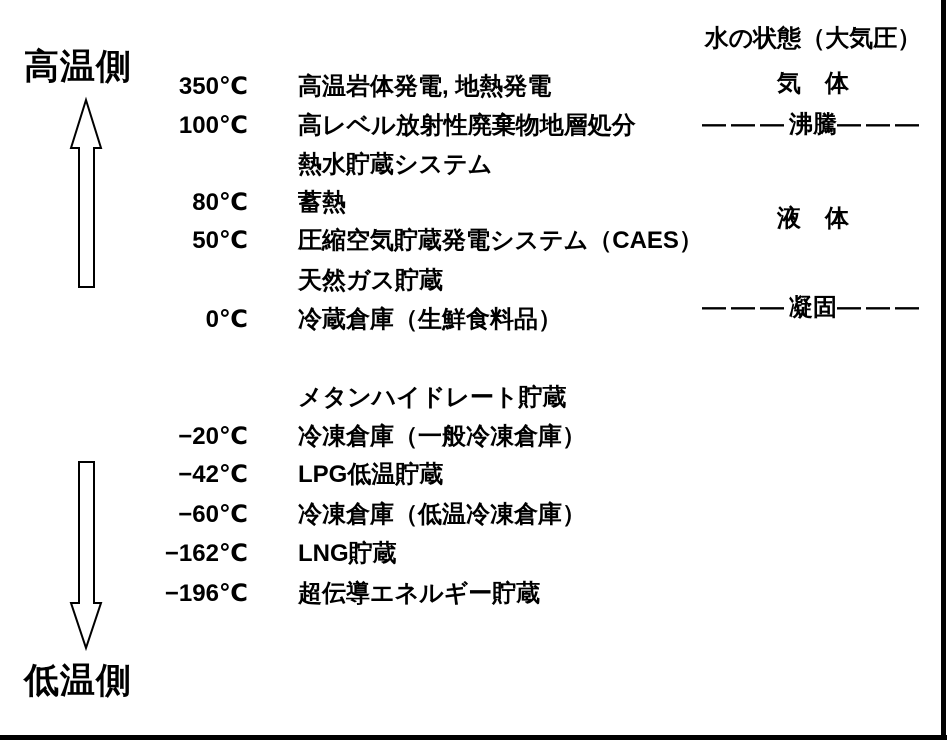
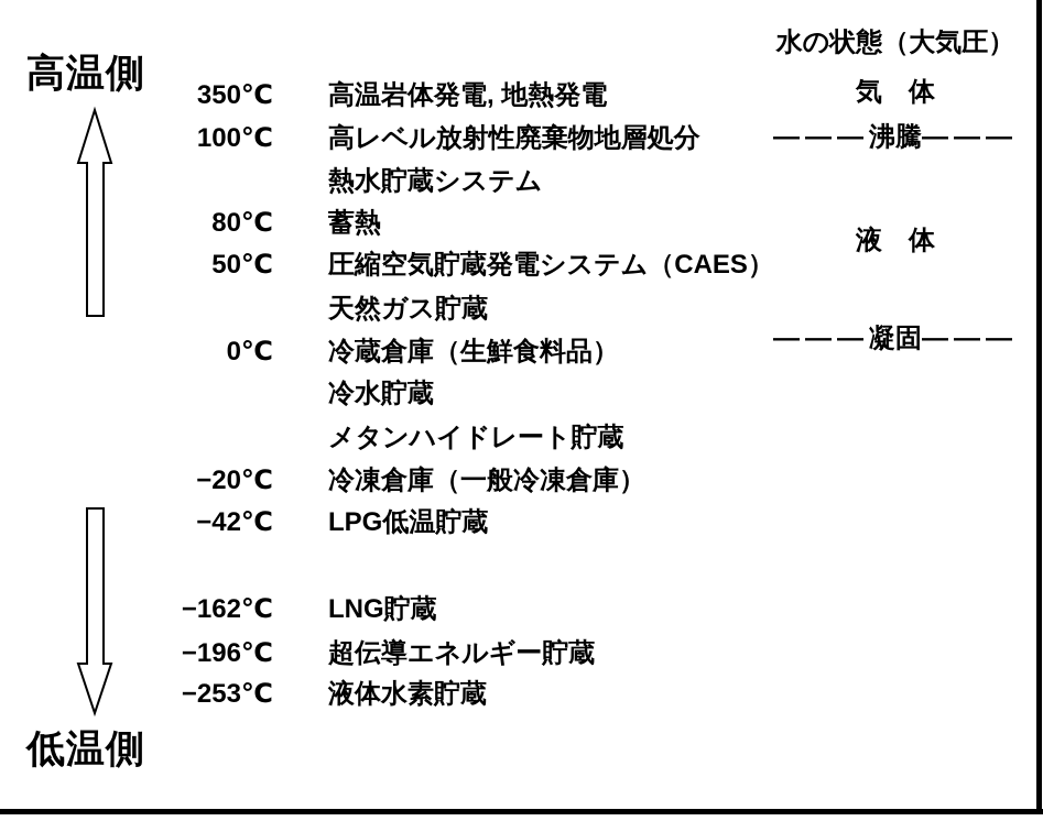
  高温側
  低温側
  350℃
  高温岩体発電, 地熱発電
  100℃
  高レベル放射性廃棄物地層処分
  熱水貯蔵システム
  80℃
  蓄熱
  50℃
  圧縮空気貯蔵発電システム（CAES）
  天然ガス貯蔵
  0℃
  冷蔵倉庫（生鮮食料品）
+ 冷水貯蔵
  メタンハイドレート貯蔵
  −20℃
  冷凍倉庫（一般冷凍倉庫）
  −42℃
  LPG低温貯蔵
- −60℃
- 冷凍倉庫（低温冷凍倉庫）
  −162℃
  LNG貯蔵
  −196℃
  超伝導エネルギー貯蔵
+ −253℃
+ 液体水素貯蔵
  水の状態（大気圧）
  気 体
  ―――沸騰―――
  液 体
  ―――凝固―――
